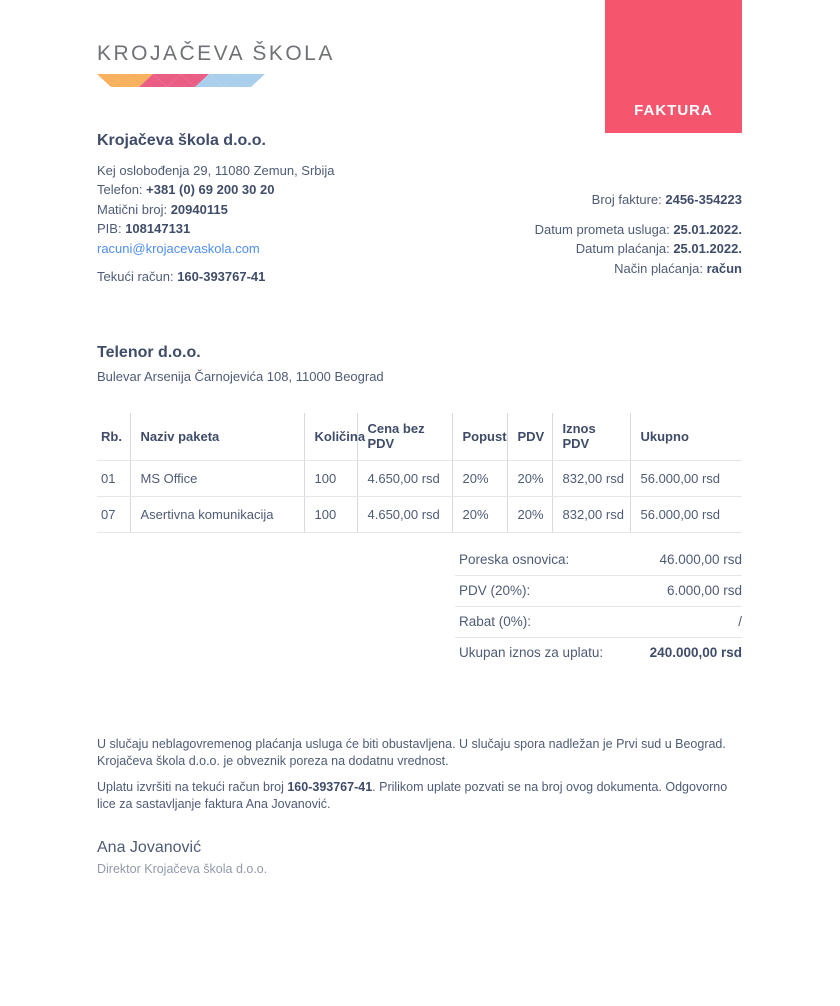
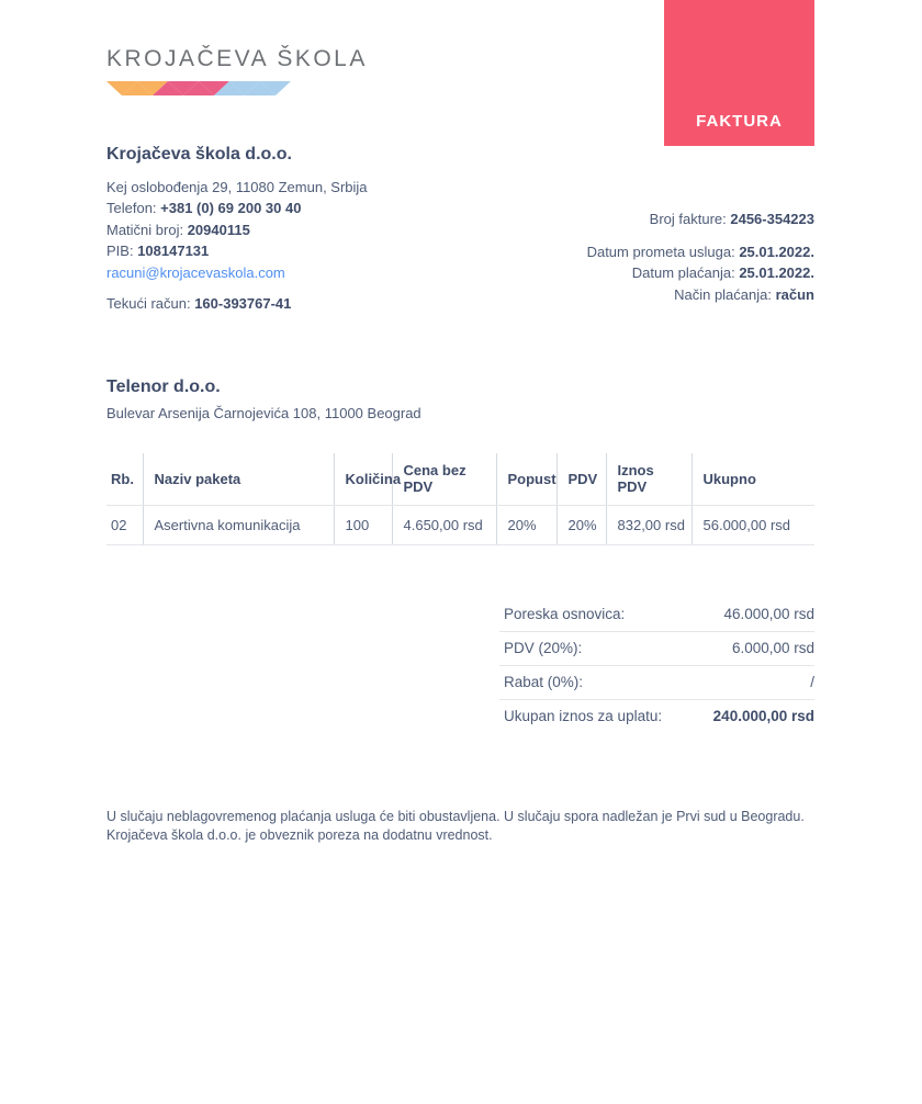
  FAKTURA
  KROJAČEVA ŠKOLA
  Krojačeva škola d.o.o.
  Kej oslobođenja 29, 11080 Zemun, Srbija
- Telefon: +381 (0) 69 200 30 20
+ Telefon: +381 (0) 69 200 30 40
  Matični broj: 20940115
  PIB: 108147131
  racuni@krojacevaskola.com
  Tekući račun: 160-393767-41
  Broj fakture: 2456-354223
  Datum prometa usluga: 25.01.2022.
  Datum plaćanja: 25.01.2022.
  Način plaćanja: račun
  Telenor d.o.o.
  Bulevar Arsenija Čarnojevića 108, 11000 Beograd
  Rb.	Naziv paketa	Količina	Cena bez PDV	Popust	PDV	Iznos PDV	Ukupno
- 01	MS Office	100	4.650,00 rsd	20%	20%	832,00 rsd	56.000,00 rsd
- 07	Asertivna komunikacija	100	4.650,00 rsd	20%	20%	832,00 rsd	56.000,00 rsd
+ 02	Asertivna komunikacija	100	4.650,00 rsd	20%	20%	832,00 rsd	56.000,00 rsd
  Poreska osnovica:
  46.000,00 rsd
  PDV (20%):
  6.000,00 rsd
  Rabat (0%):
  /
  Ukupan iznos za uplatu:
  240.000,00 rsd
- U slučaju neblagovremenog plaćanja usluga će biti obustavljena. U slučaju spora nadležan je Prvi sud u Beograd. Krojačeva škola d.o.o. je obveznik poreza na dodatnu vrednost.
+ U slučaju neblagovremenog plaćanja usluga će biti obustavljena. U slučaju spora nadležan je Prvi sud u Beogradu. Krojačeva škola d.o.o. je obveznik poreza na dodatnu vrednost.
- Uplatu izvršiti na tekući račun broj 160-393767-41. Prilikom uplate pozvati se na broj ovog dokumenta. Odgovorno lice za sastavljanje faktura Ana Jovanović.
- Ana Jovanović
- Direktor Krojačeva škola d.o.o.
